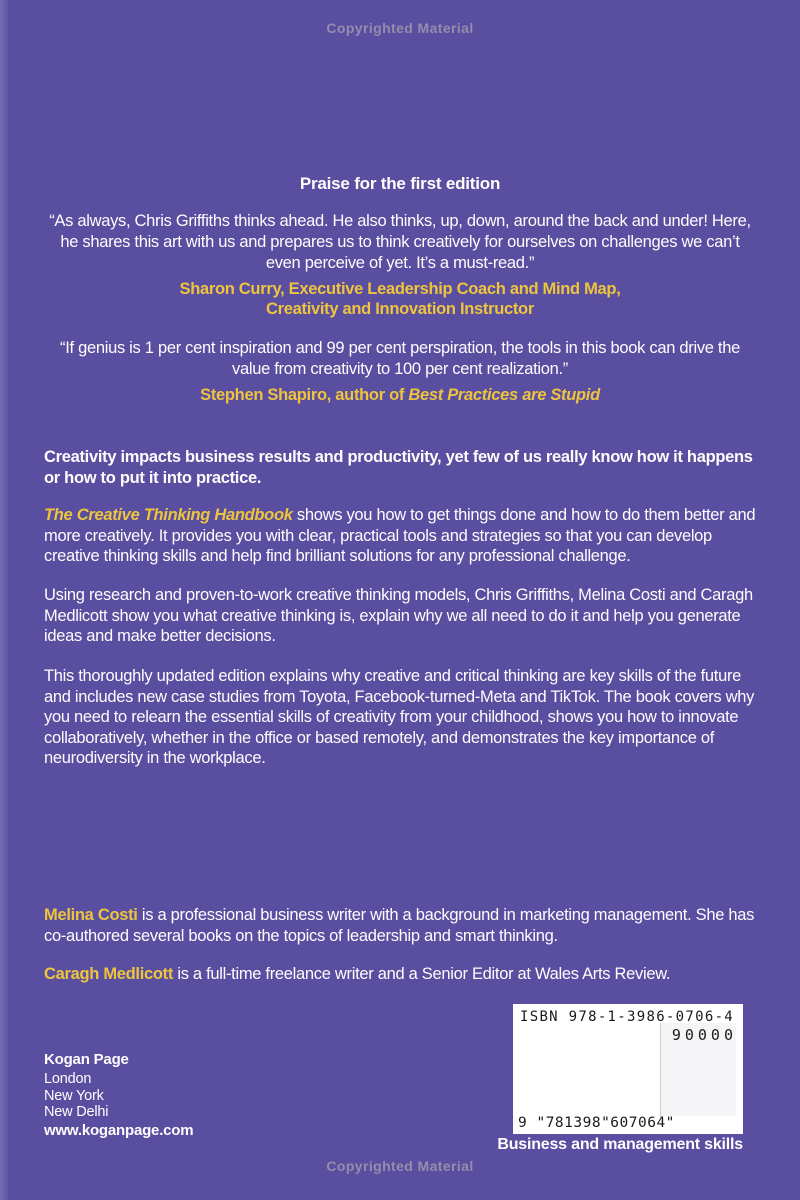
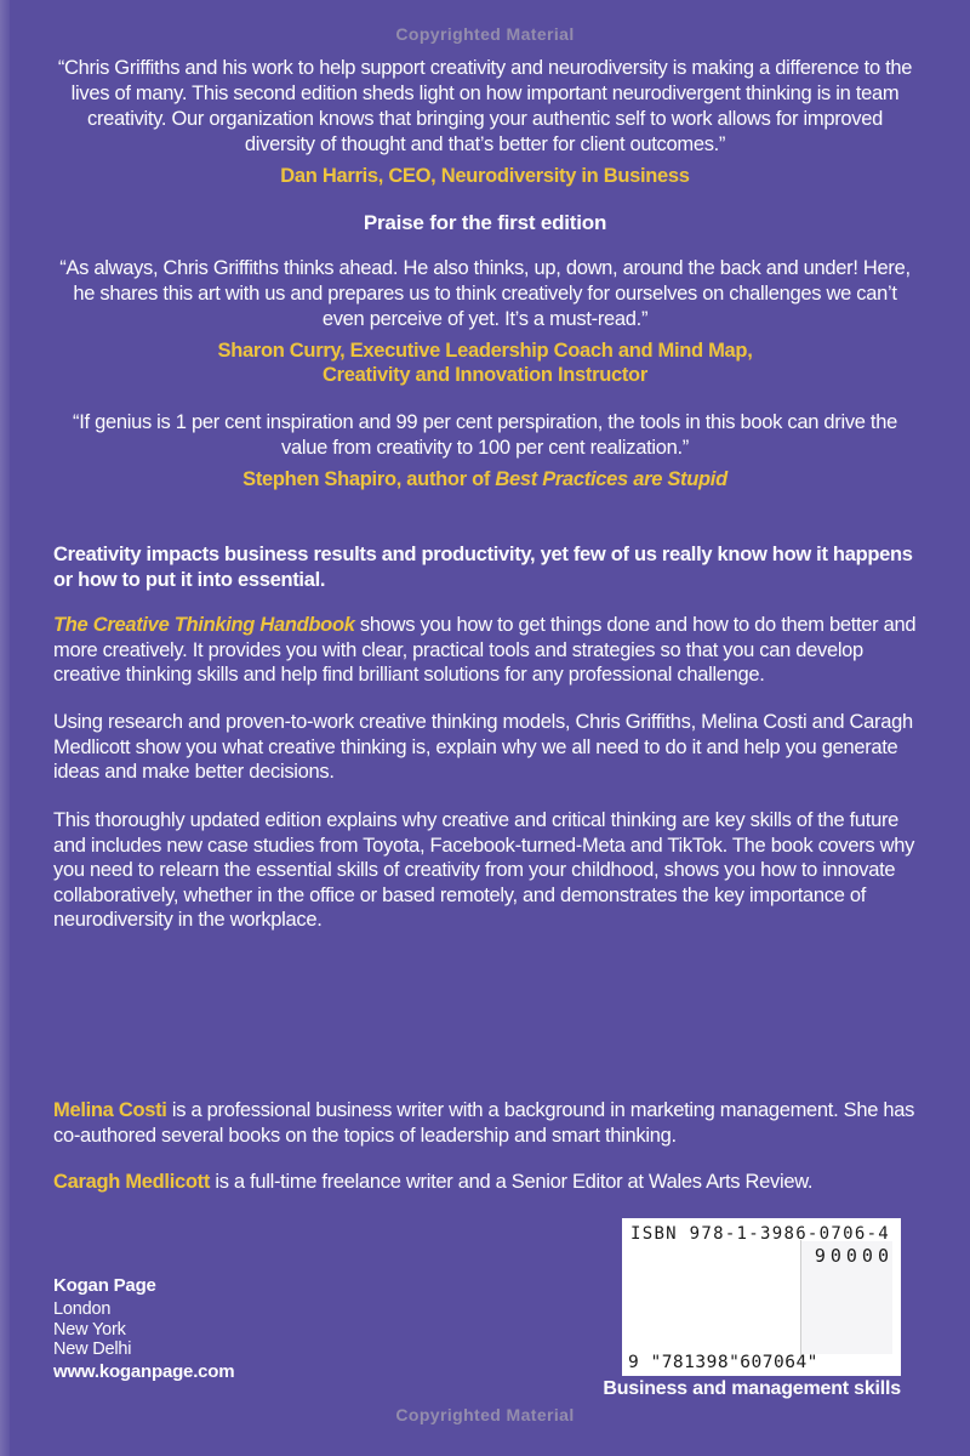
  Copyrighted Material
+ “Chris Griffiths and his work to help support creativity and neurodiversity is making a difference to the lives of many. This second edition sheds light on how important neurodivergent thinking is in team creativity. Our organization knows that bringing your authentic self to work allows for improved diversity of thought and that’s better for client outcomes.”
+ Dan Harris, CEO, Neurodiversity in Business
  Praise for the first edition
  “As always, Chris Griffiths thinks ahead. He also thinks, up, down, around the back and under! Here, he shares this art with us and prepares us to think creatively for ourselves on challenges we can’t even perceive of yet. It’s a must-read.”
  Sharon Curry, Executive Leadership Coach and Mind Map,
  Creativity and Innovation Instructor
  “If genius is 1 per cent inspiration and 99 per cent perspiration, the tools in this book can drive the value from creativity to 100 per cent realization.”
  Stephen Shapiro, author of Best Practices are Stupid
- Creativity impacts business results and productivity, yet few of us really know how it happens or how to put it into practice.
+ Creativity impacts business results and productivity, yet few of us really know how it happens or how to put it into essential.
  The Creative Thinking Handbook shows you how to get things done and how to do them better and more creatively. It provides you with clear, practical tools and strategies so that you can develop creative thinking skills and help find brilliant solutions for any professional challenge.
  Using research and proven-to-work creative thinking models, Chris Griffiths, Melina Costi and Caragh Medlicott show you what creative thinking is, explain why we all need to do it and help you generate ideas and make better decisions.
  This thoroughly updated edition explains why creative and critical thinking are key skills of the future and includes new case studies from Toyota, Facebook-turned-Meta and TikTok. The book covers why you need to relearn the essential skills of creativity from your childhood, shows you how to innovate collaboratively, whether in the office or based remotely, and demonstrates the key importance of neurodiversity in the workplace.
  Melina Costi is a professional business writer with a background in marketing management. She has co-authored several books on the topics of leadership and smart thinking.
  Caragh Medlicott is a full-time freelance writer and a Senior Editor at Wales Arts Review.
  Kogan Page
  London
  New York
  New Delhi
  www.koganpage.com
  ISBN 978-1-3986-0706-4
  90000
  9 "781398"607064"
  Business and management skills
  Copyrighted Material
